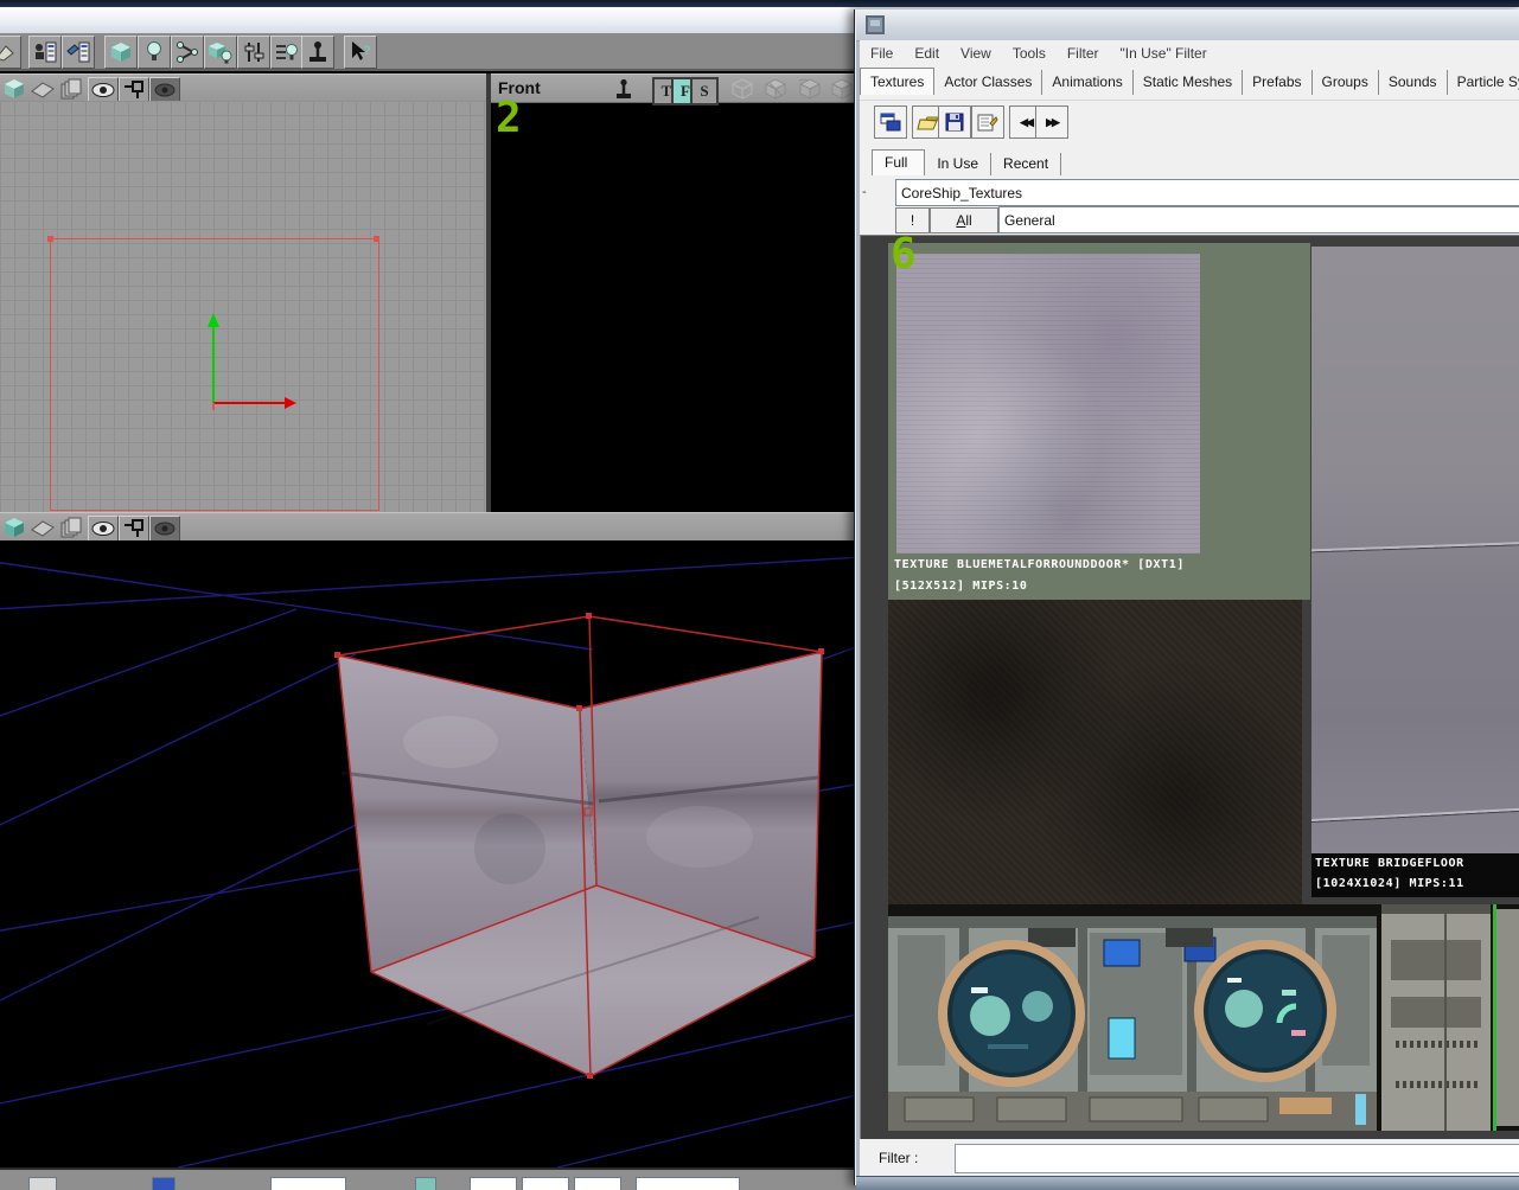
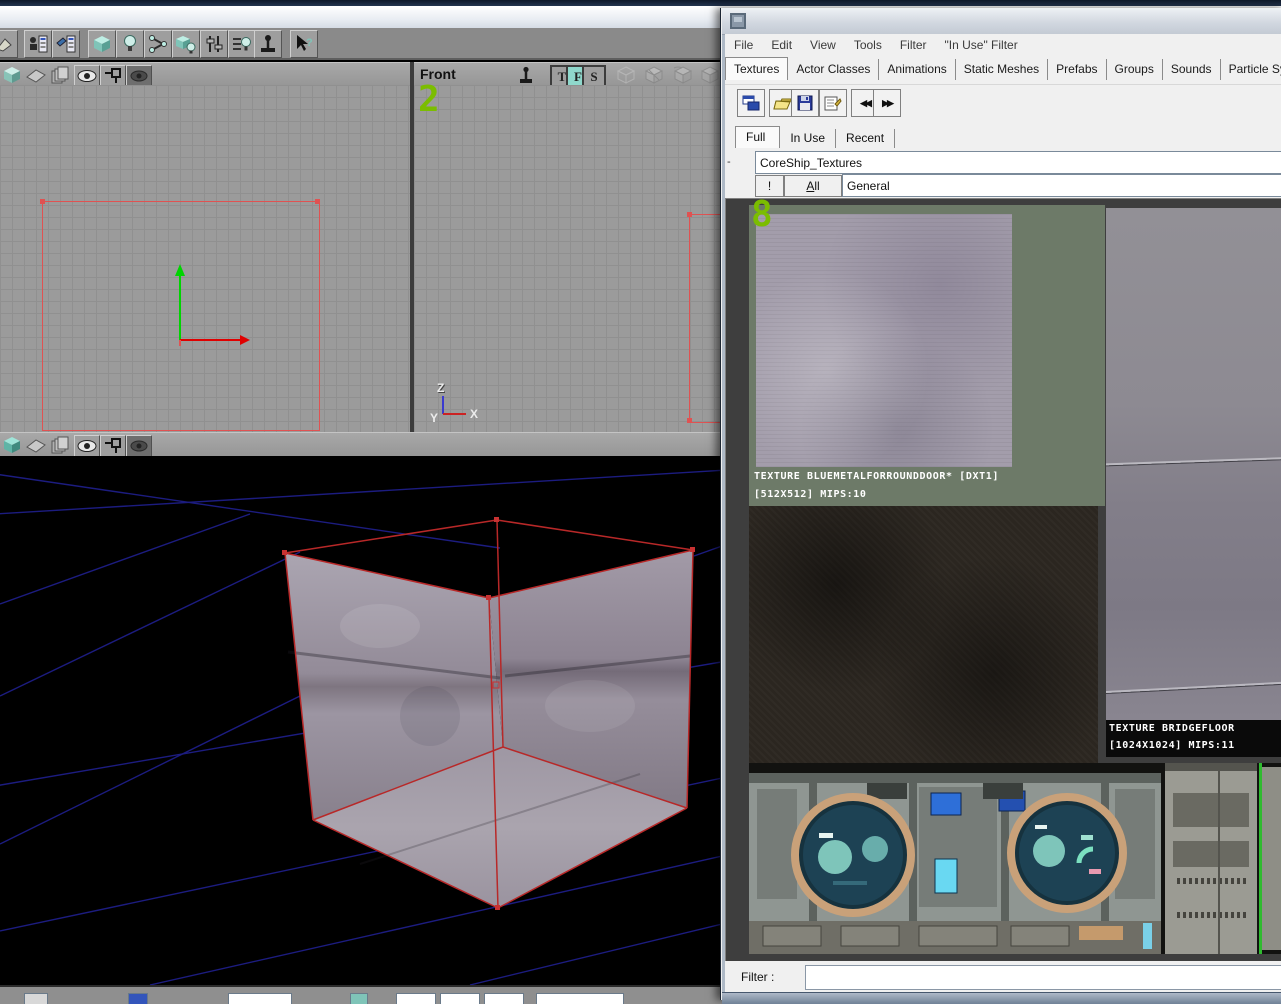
  ?
  Front
  T
  F
  S
+ Z
+ Y
+ X
  2
  File
  Edit
  View
  Tools
  Filter
  "In Use" Filter
  Textures
  Actor Classes
  Animations
  Static Meshes
  Prefabs
  Groups
  Sounds
  ◀◀
  ▶▶
  Full
  In Use
  Recent
  -
  CoreShip_Textures
  !
  A
  ll
  General
  TEXTURE BLUEMETALFORROUNDDOOR* [DXT1]
  [512X512] MIPS:10
  TEXTURE BRIDGEFLOOR
  [1024X1024] MIPS:11
  Filter :
- 6
+ 8
